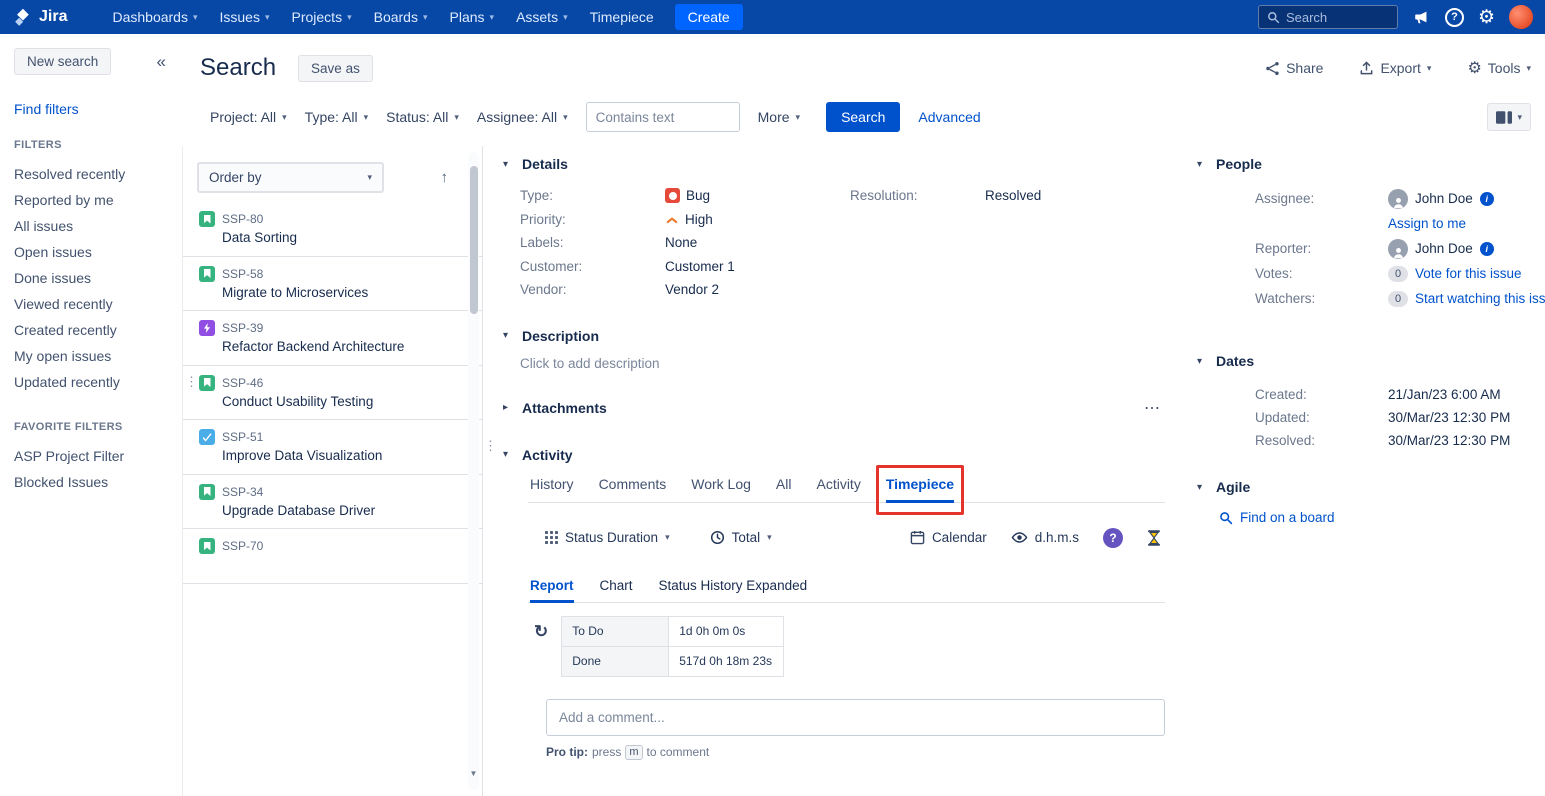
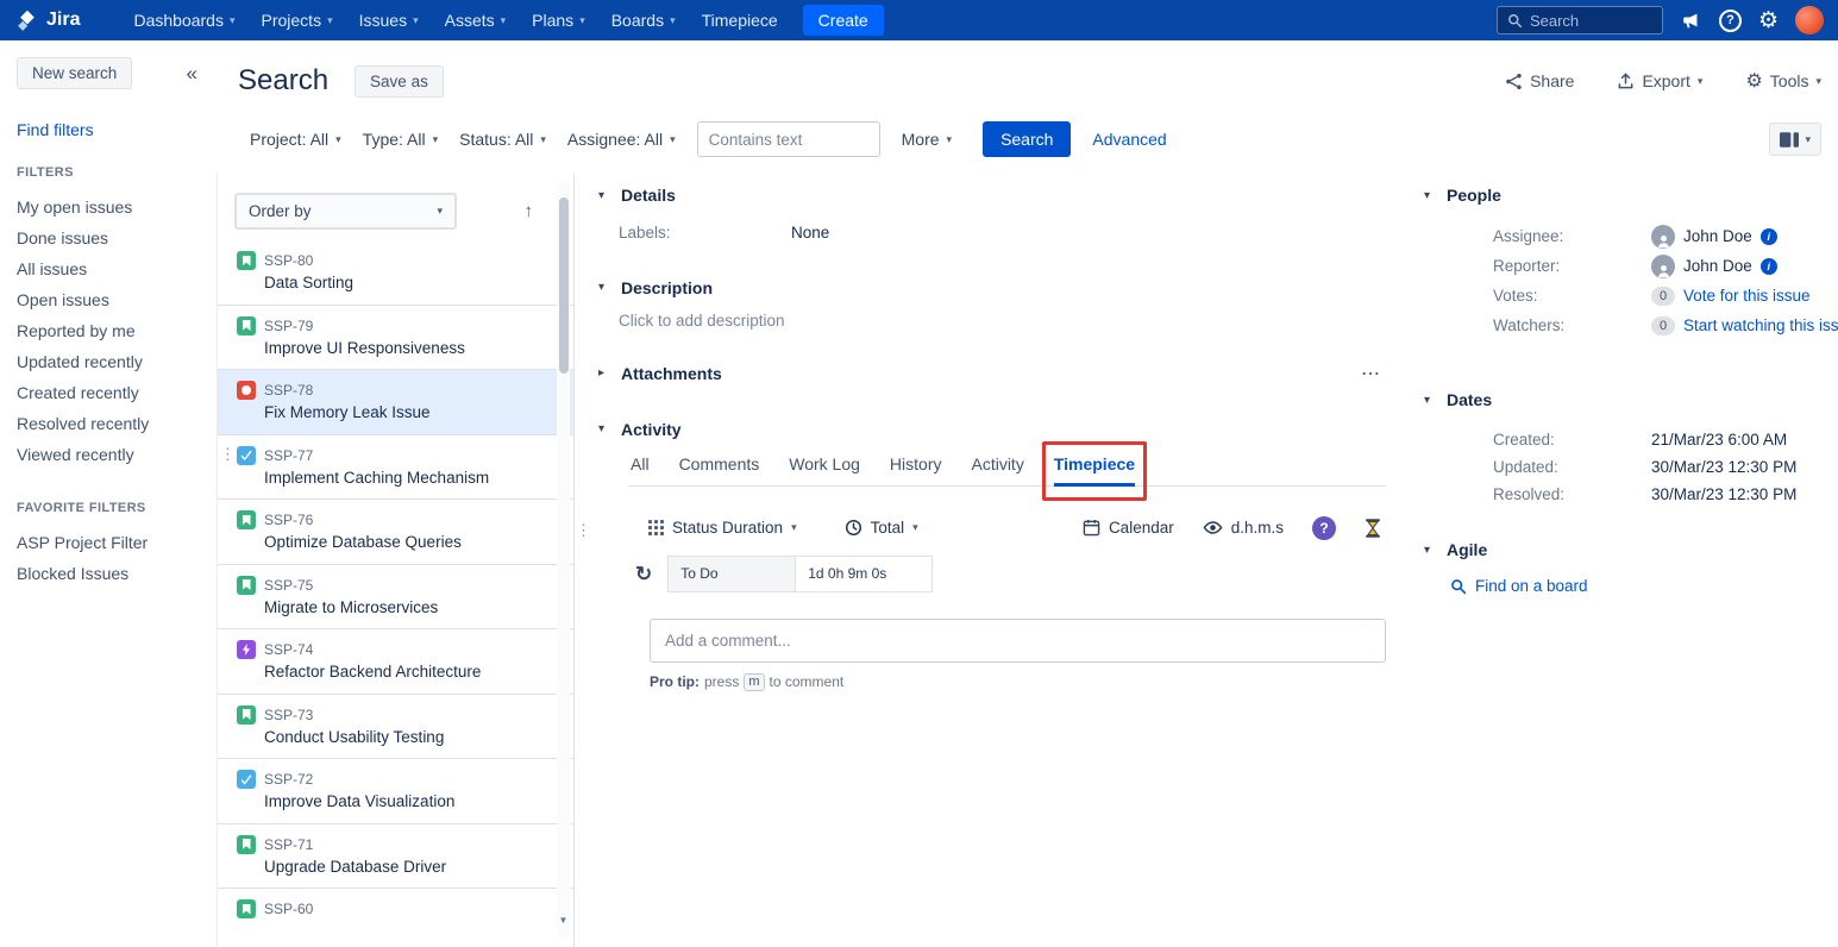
  Jira
  Dashboards
  ▾
- Issues
+ Projects
  ▾
- Projects
+ Issues
  ▾
- Boards
+ Assets
  ▾
  Plans
  ▾
- Assets
+ Boards
  ▾
  Timepiece
  Create
  Search
  ?
  ⚙
  New search
  «
  Find filters
  FILTERS
- Resolved recently
+ My open issues
- Reported by me
+ Done issues
  All issues
  Open issues
- Done issues
+ Reported by me
- Viewed recently
+ Updated recently
  Created recently
- My open issues
+ Resolved recently
- Updated recently
+ Viewed recently
  FAVORITE FILTERS
  ASP Project Filter
  Blocked Issues
  Search
  Save as
  Share
  Export
  ▾
  ⚙
  Tools
  ▾
  Project: All
  ▾
  Type: All
  ▾
  Status: All
  ▾
  Assignee: All
  ▾
  Contains text
  More
  ▾
  Search
  Advanced
  ▾
  Order by
  ▾
  ↑
  SSP-80
  Data Sorting
+ SSP-79
+ Improve UI Responsiveness
+ SSP-78
+ Fix Memory Leak Issue
+ SSP-77
+ Implement Caching Mechanism
+ SSP-76
+ Optimize Database Queries
- SSP-58
+ SSP-75
  Migrate to Microservices
- SSP-39
+ SSP-74
  Refactor Backend Architecture
- SSP-46
+ SSP-73
  Conduct Usability Testing
- SSP-51
+ SSP-72
  Improve Data Visualization
- SSP-34
+ SSP-71
  Upgrade Database Driver
- SSP-70
+ SSP-60
  ⋮
  ▼
  ⋮
  ▾
  Details
- Type:
- Bug
- Priority:
- High
  Labels:
  None
- Customer:
- Customer 1
- Vendor:
- Vendor 2
- Resolution:
- Resolved
  ▾
  Description
  Click to add description
  ▸
  Attachments
  ⋯
  ▾
  Activity
- History
+ All
  Comments
  Work Log
- All
+ History
  Activity
  Timepiece
  Status Duration
  ▾
  Total
  ▾
  Calendar
  d.h.m.s
  ?
- Report
- Chart
- Status History Expanded
  ↻
- To Do	1d 0h 0m 0s
+ To Do	1d 0h 9m 0s
- Done	517d 0h 18m 23s
  Add a comment...
  Pro tip:
  press
  m
  to comment
  ▾
  People
  Assignee:
  John Doe
  i
- Assign to me
  Reporter:
  John Doe
  i
  Votes:
  0
  Vote for this issue
  Watchers:
  0
  Start watching this iss
  ▾
  Dates
  Created:
- 21/Jan/23 6:00 AM
+ 21/Mar/23 6:00 AM
  Updated:
  30/Mar/23 12:30 PM
  Resolved:
  30/Mar/23 12:30 PM
  ▾
  Agile
  Find on a board
